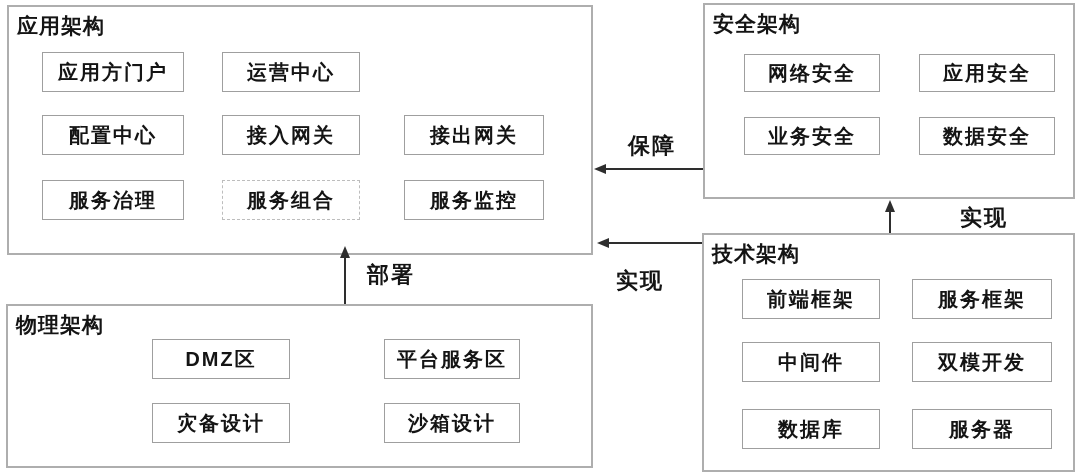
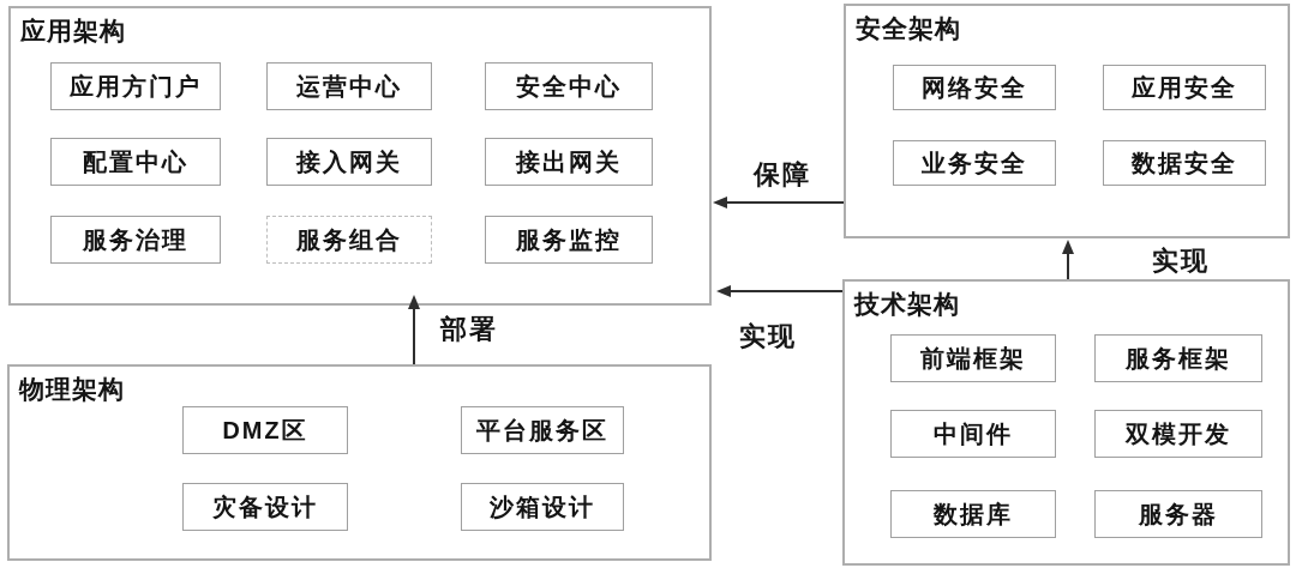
  应用架构
  应用方门户
  运营中心
+ 安全中心
  配置中心
  接入网关
  接出网关
  服务治理
  服务组合
  服务监控
  安全架构
  网络安全
  应用安全
  业务安全
  数据安全
  技术架构
  前端框架
  服务框架
  中间件
  双模开发
  数据库
  服务器
  物理架构
  DMZ区
  平台服务区
  灾备设计
  沙箱设计
  保障
  实现
  实现
  部署
